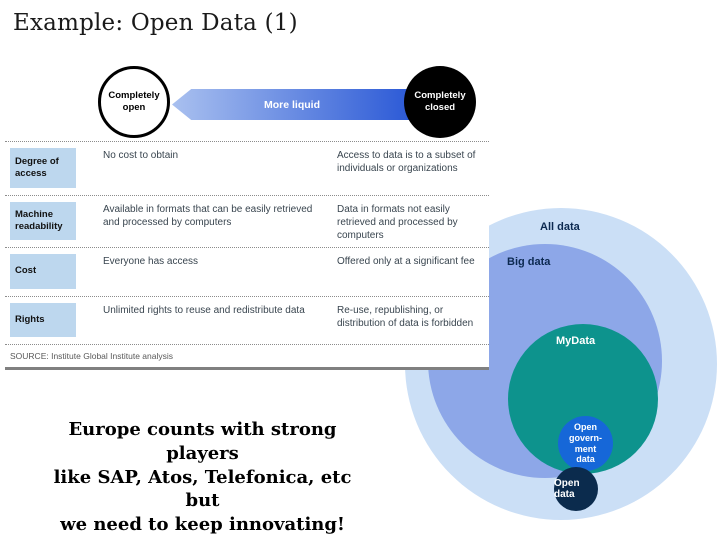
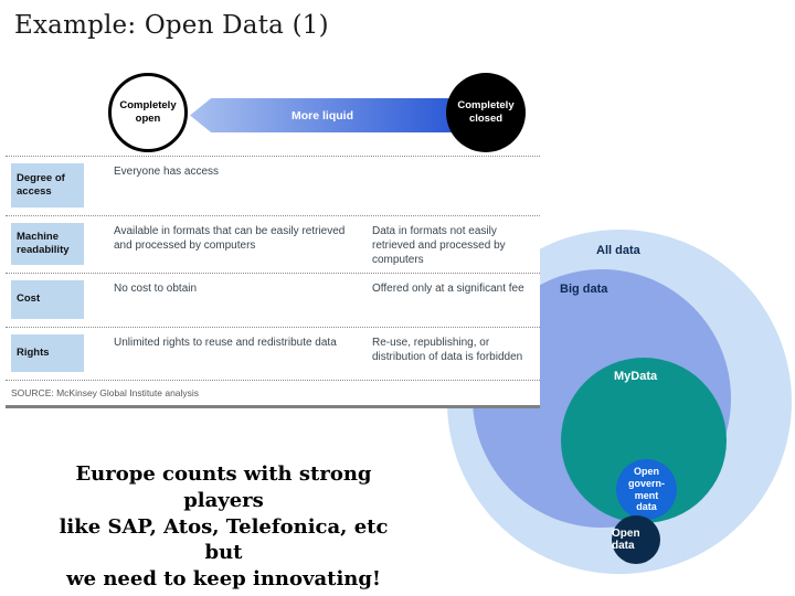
  Example: Open Data (1)
  Open
  govern-
  ment
  data
  Open data
  All data
  Big data
  MyData
  More liquid
  Completely
  open
  Completely
  closed
  Degree of access
- No cost to obtain
+ Everyone has access
- Access to data is to a subset of individuals or organizations
  Machine readability
  Available in formats that can be easily retrieved and processed by computers
  Data in formats not easily retrieved and processed by computers
  Cost
- Everyone has access
+ No cost to obtain
  Offered only at a significant fee
  Rights
  Unlimited rights to reuse and redistribute data
  Re-use, republishing, or distribution of data is forbidden
- SOURCE: Institute Global Institute analysis
+ SOURCE: McKinsey Global Institute analysis
  Europe counts with strong players
  like SAP, Atos, Telefonica, etc but
  we need to keep innovating!
